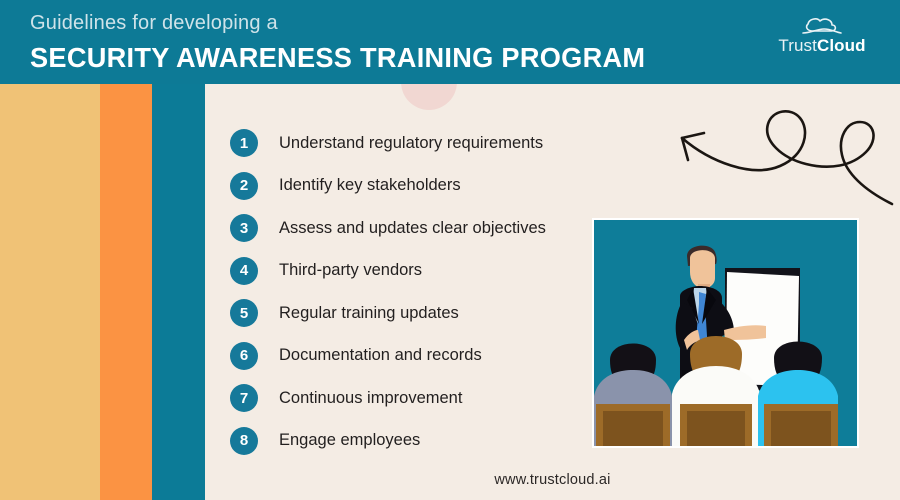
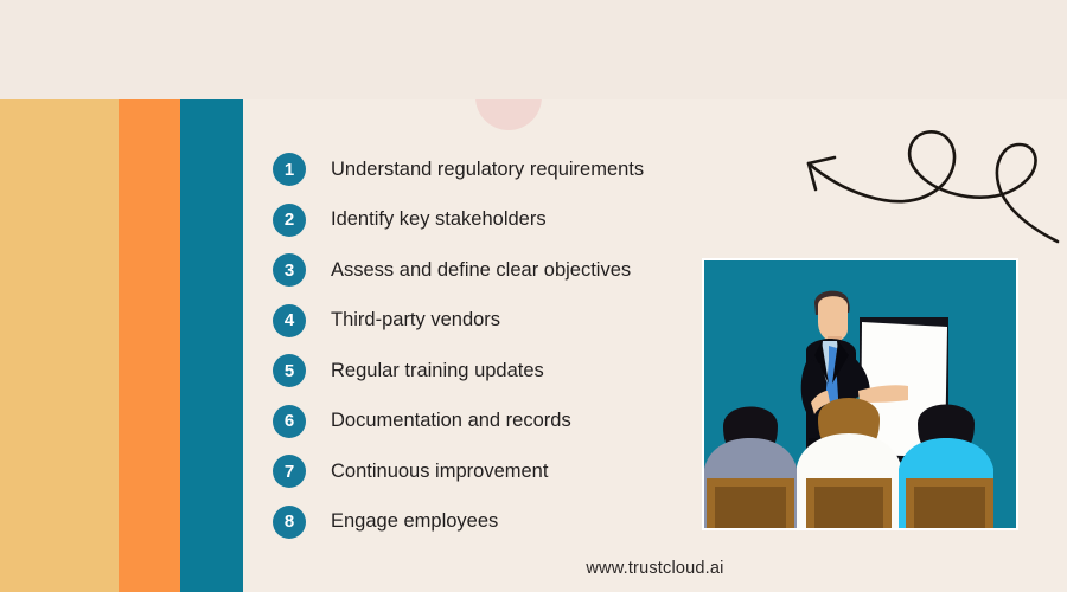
  1
  Understand regulatory requirements
  2
  Identify key stakeholders
  3
- Assess and updates clear objectives
+ Assess and define clear objectives
  4
  Third-party vendors
  5
  Regular training updates
  6
  Documentation and records
  7
  Continuous improvement
  8
  Engage employees
  www.trustcloud.ai
- Guidelines for developing a
- SECURITY AWARENESS TRAINING PROGRAM
- TrustCloud
